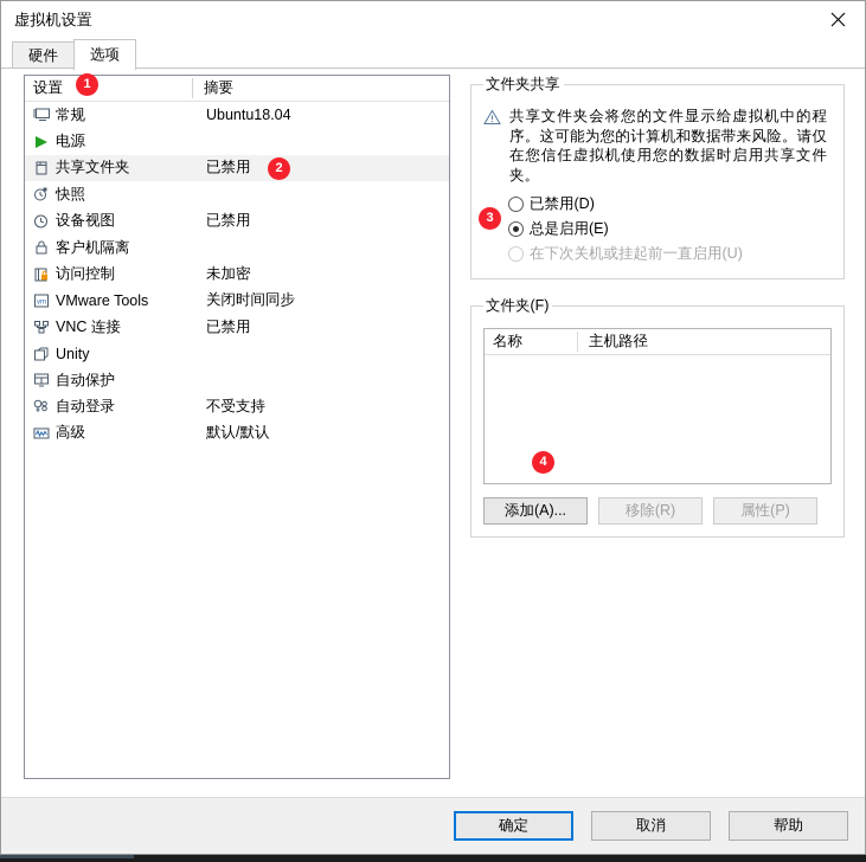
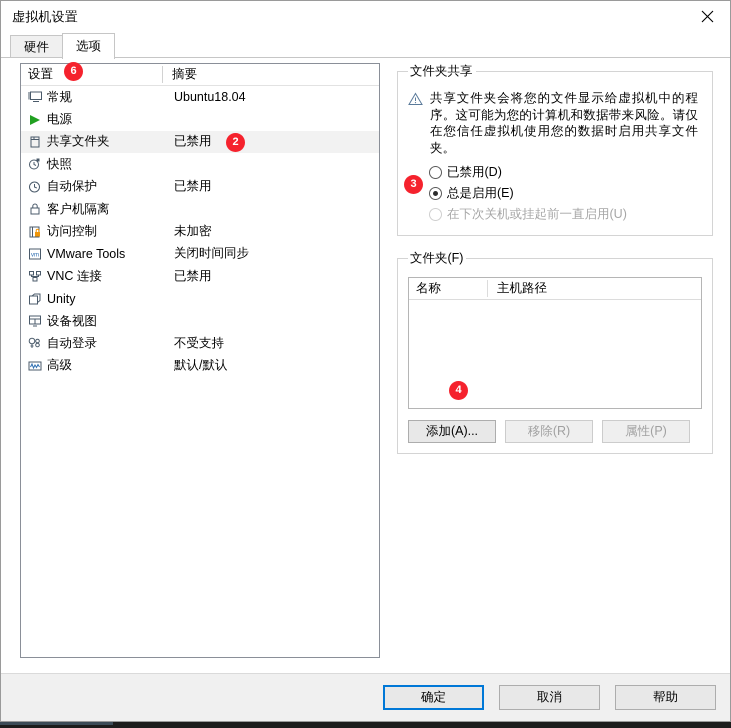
  虚拟机设置
  硬件
  选项
  设置
  摘要
  常规
  Ubuntu18.04
  电源
  共享文件夹
  已禁用
  快照
- 设备视图
+ 自动保护
  已禁用
  客户机隔离
  访问控制
  未加密
  VMware Tools
  关闭时间同步
  VNC 连接
  已禁用
  Unity
- 自动保护
+ 设备视图
  自动登录
  不受支持
  高级
  默认/默认
  文件夹共享
  共享文件夹会将您的文件显示给虚拟机中的程序。这可能为您的计算机和数据带来风险。请仅在您信任虚拟机使用您的数据时启用共享文件夹。
  已禁用(D)
  总是启用(E)
  在下次关机或挂起前一直启用(U)
  文件夹(F)
  名称
  主机路径
  添加(A)...
  移除(R)
  属性(P)
  确定
  取消
  帮助
- 1
+ 6
  2
  3
  4
